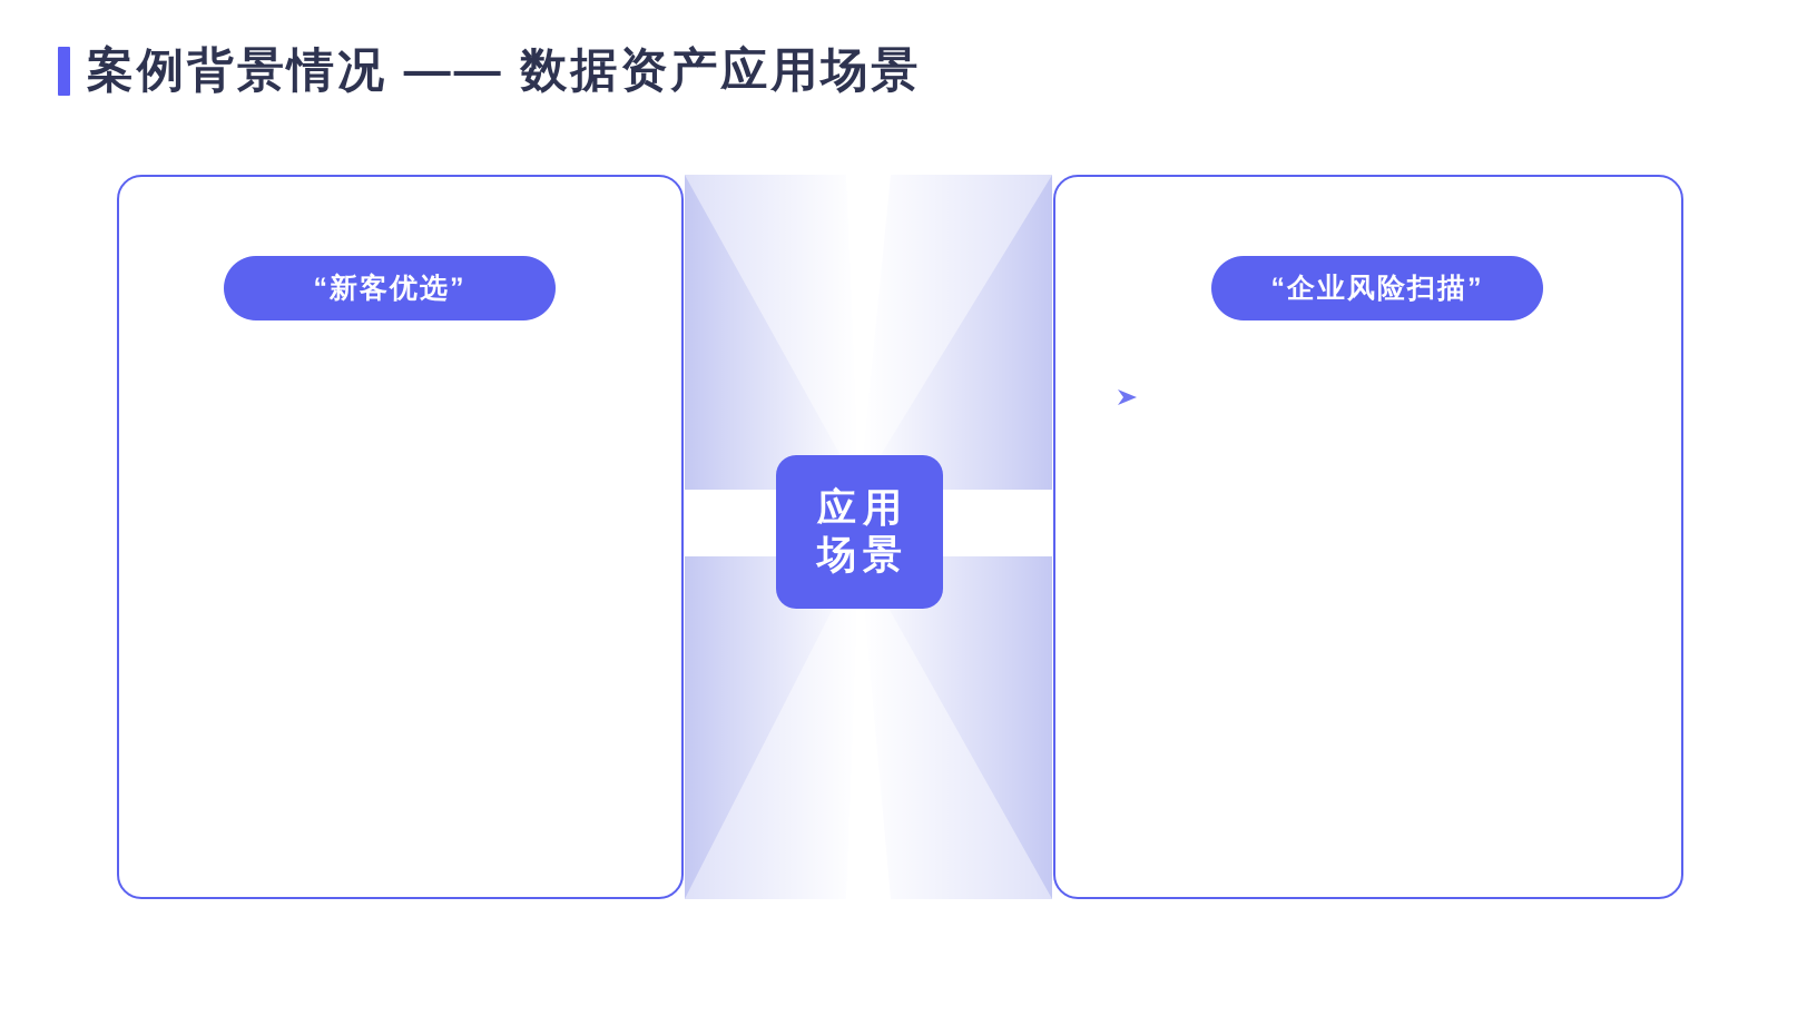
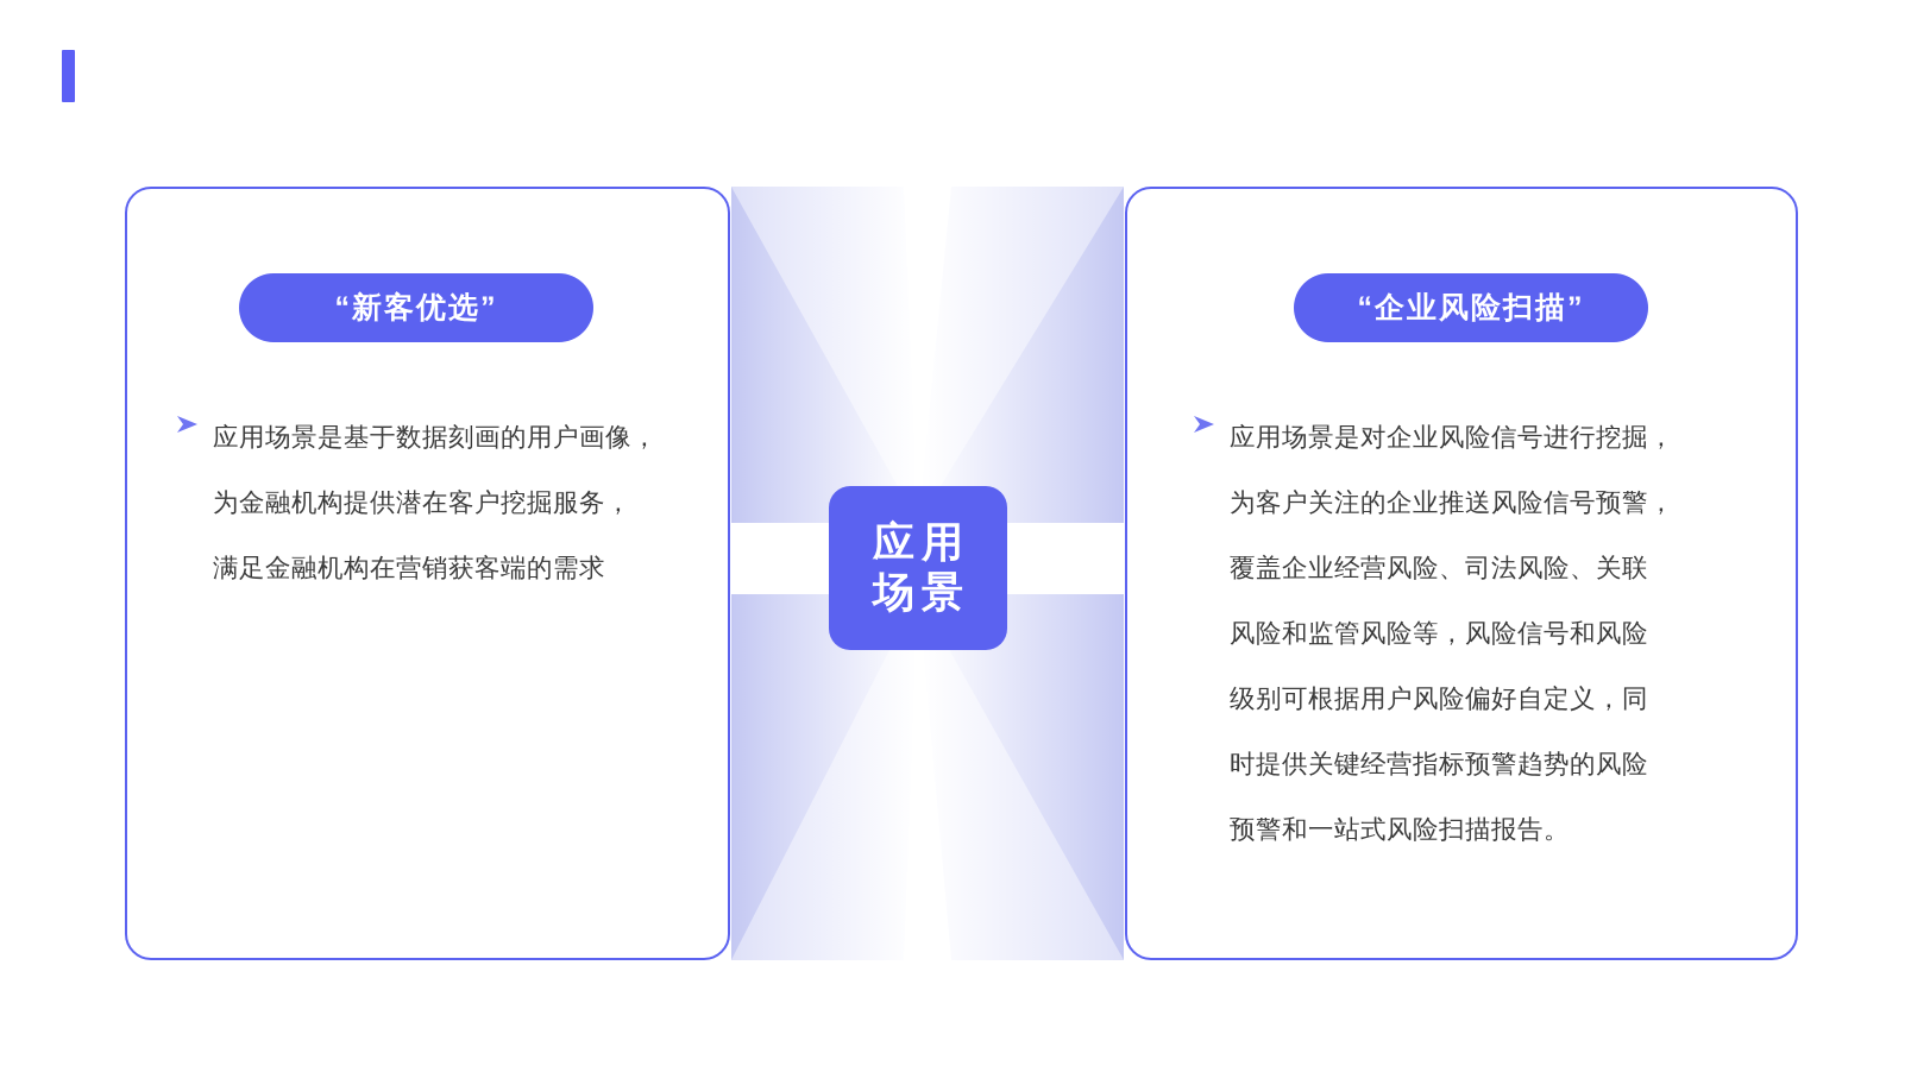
- 案例背景情况 —— 数据资产应用场景
  “新客优选”
+ 应用场景是基于数据刻画的用户画像，
+ 为金融机构提供潜在客户挖掘服务，
+ 满足金融机构在营销获客端的需求
  “企业风险扫描”
+ 应用场景是对企业风险信号进行挖掘，
+ 为客户关注的企业推送风险信号预警，
+ 覆盖企业经营风险、司法风险、关联
+ 风险和监管风险等，风险信号和风险
+ 级别可根据用户风险偏好自定义，同
+ 时提供关键经营指标预警趋势的风险
+ 预警和一站式风险扫描报告。
  应用
  场景
